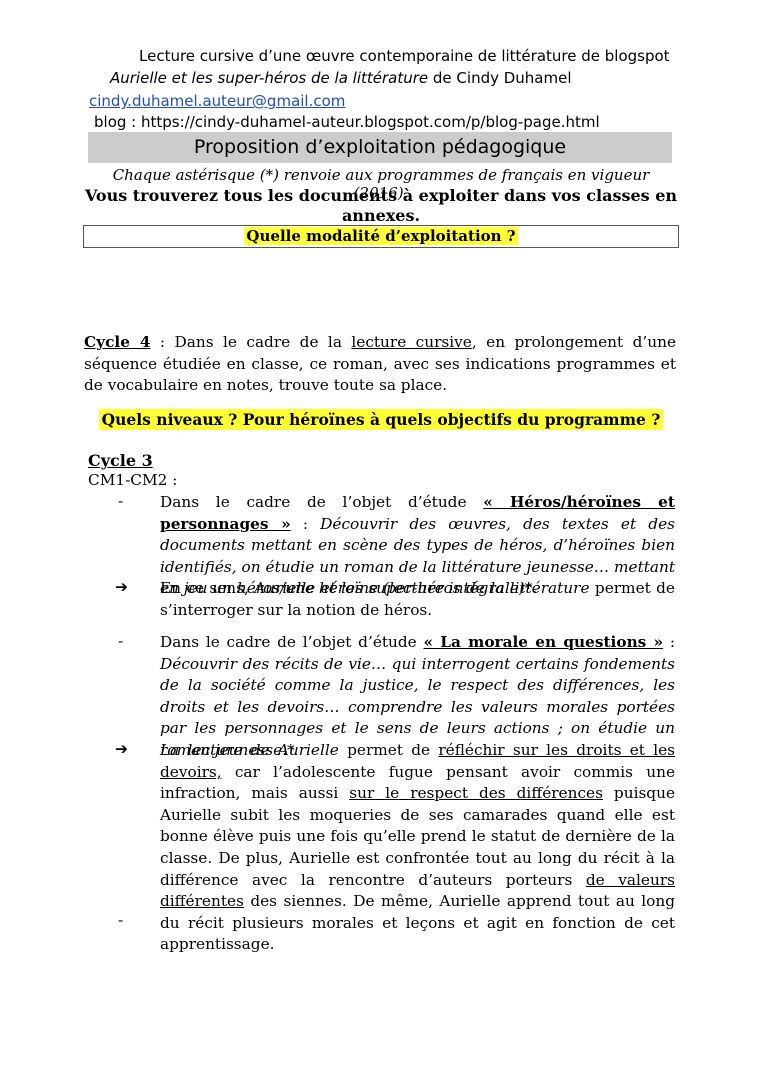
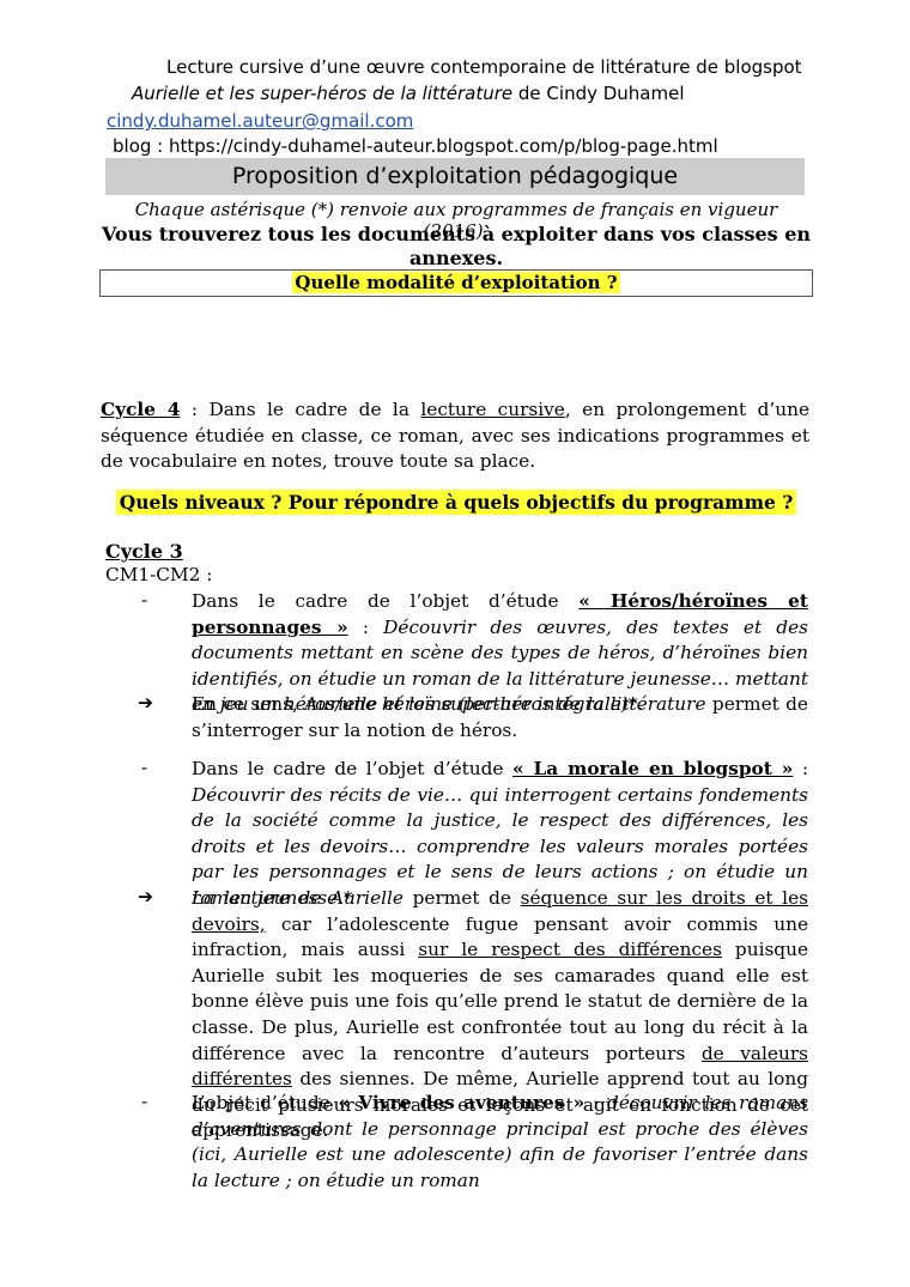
  Lecture cursive d’une œuvre contemporaine de littérature de blogspot
  Aurielle et les super-héros de la littérature de Cindy Duhamel
  cindy.duhamel.auteur@gmail.com
  blog : https://cindy-duhamel-auteur.blogspot.com/p/blog-page.html
  Proposition d’exploitation pédagogique
  Chaque astérisque (*) renvoie aux programmes de français en vigueur (2016).
  Vous trouverez tous les documents à exploiter dans vos classes en annexes.
  Quelle modalité d’exploitation ?
  Cycle 4 : Dans le cadre de la lecture cursive, en prolongement d’une séquence étudiée en classe, ce roman, avec ses indications programmes et de vocabulaire en notes, trouve toute sa place.
- Quels niveaux ? Pour héroïnes à quels objectifs du programme ?
+ Quels niveaux ? Pour répondre à quels objectifs du programme ?
  Cycle 3
  CM1-CM2 :
  -
  Dans le cadre de l’objet d’étude « Héros/héroïnes et personnages » : Découvrir des œuvres, des textes et des documents mettant en scène des types de héros, d’héroïnes bien identifiés, on étudie un roman de la littérature jeunesse… mettant en jeu un héros/une héroïne (lecture intégrale)*.
  ➔
  En ce sens, Aurielle et les super-héros de la littérature permet de s’interroger sur la notion de héros.
  -
- Dans le cadre de l’objet d’étude « La morale en questions » : Découvrir des récits de vie… qui interrogent certains fondements de la société comme la justice, le respect des différences, les droits et les devoirs… comprendre les valeurs morales portées par les personnages et le sens de leurs actions ; on étudie un roman jeunesse.*
+ Dans le cadre de l’objet d’étude « La morale en blogspot » : Découvrir des récits de vie… qui interrogent certains fondements de la société comme la justice, le respect des différences, les droits et les devoirs… comprendre les valeurs morales portées par les personnages et le sens de leurs actions ; on étudie un roman jeunesse.*
  ➔
- La lecture de Aurielle permet de réfléchir sur les droits et les devoirs, car l’adolescente fugue pensant avoir commis une infraction, mais aussi sur le respect des différences puisque Aurielle subit les moqueries de ses camarades quand elle est bonne élève puis une fois qu’elle prend le statut de dernière de la classe. De plus, Aurielle est confrontée tout au long du récit à la différence avec la rencontre d’auteurs porteurs de valeurs différentes des siennes. De même, Aurielle apprend tout au long du récit plusieurs morales et leçons et agit en fonction de cet apprentissage.
+ La lecture de Aurielle permet de séquence sur les droits et les devoirs, car l’adolescente fugue pensant avoir commis une infraction, mais aussi sur le respect des différences puisque Aurielle subit les moqueries de ses camarades quand elle est bonne élève puis une fois qu’elle prend le statut de dernière de la classe. De plus, Aurielle est confrontée tout au long du récit à la différence avec la rencontre d’auteurs porteurs de valeurs différentes des siennes. De même, Aurielle apprend tout au long du récit plusieurs morales et leçons et agit en fonction de cet apprentissage.
  -
+ L’objet d’étude « Vivre des aventures » : découvrir les romans d’aventures dont le personnage principal est proche des élèves (ici, Aurielle est une adolescente) afin de favoriser l’entrée dans la lecture ; on étudie un roman
